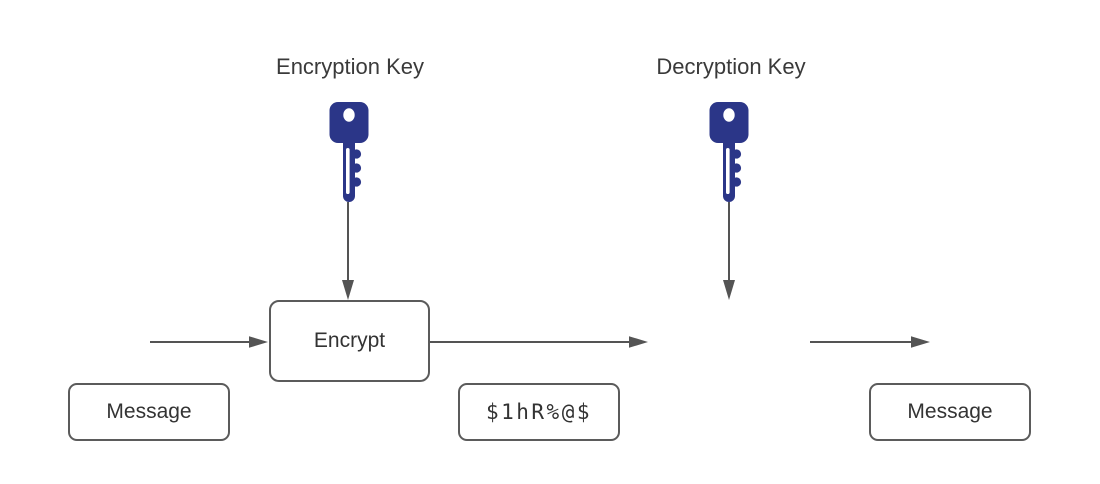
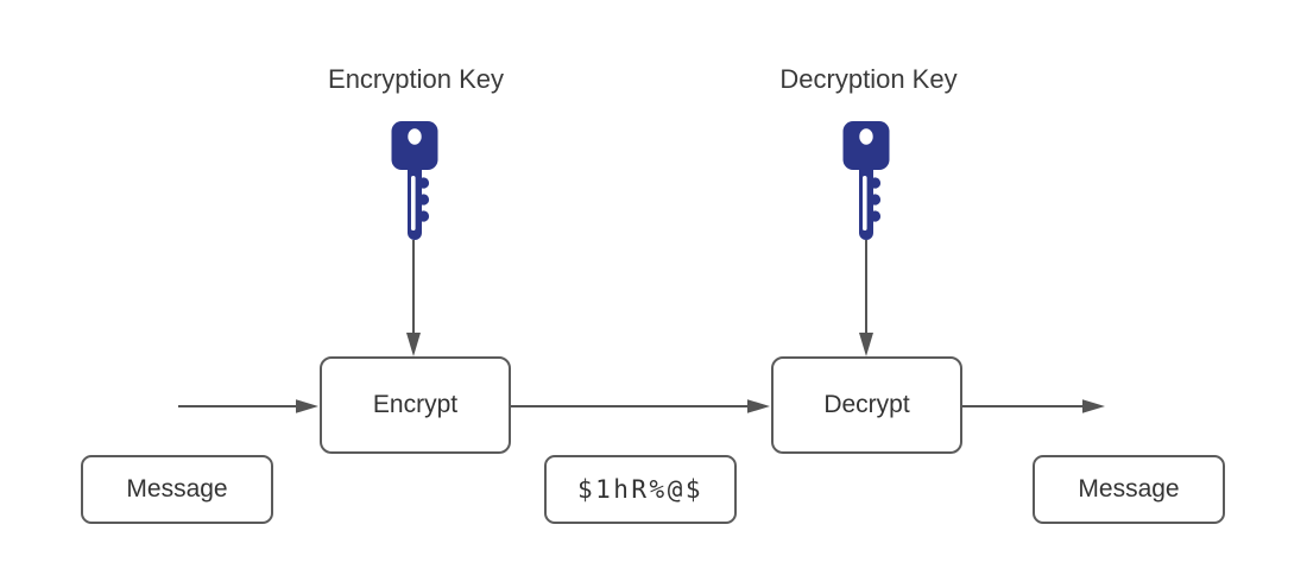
  Encryption Key
  Decryption Key
  Encrypt
+ Decrypt
  Message
  $1hR%@$
  Message
